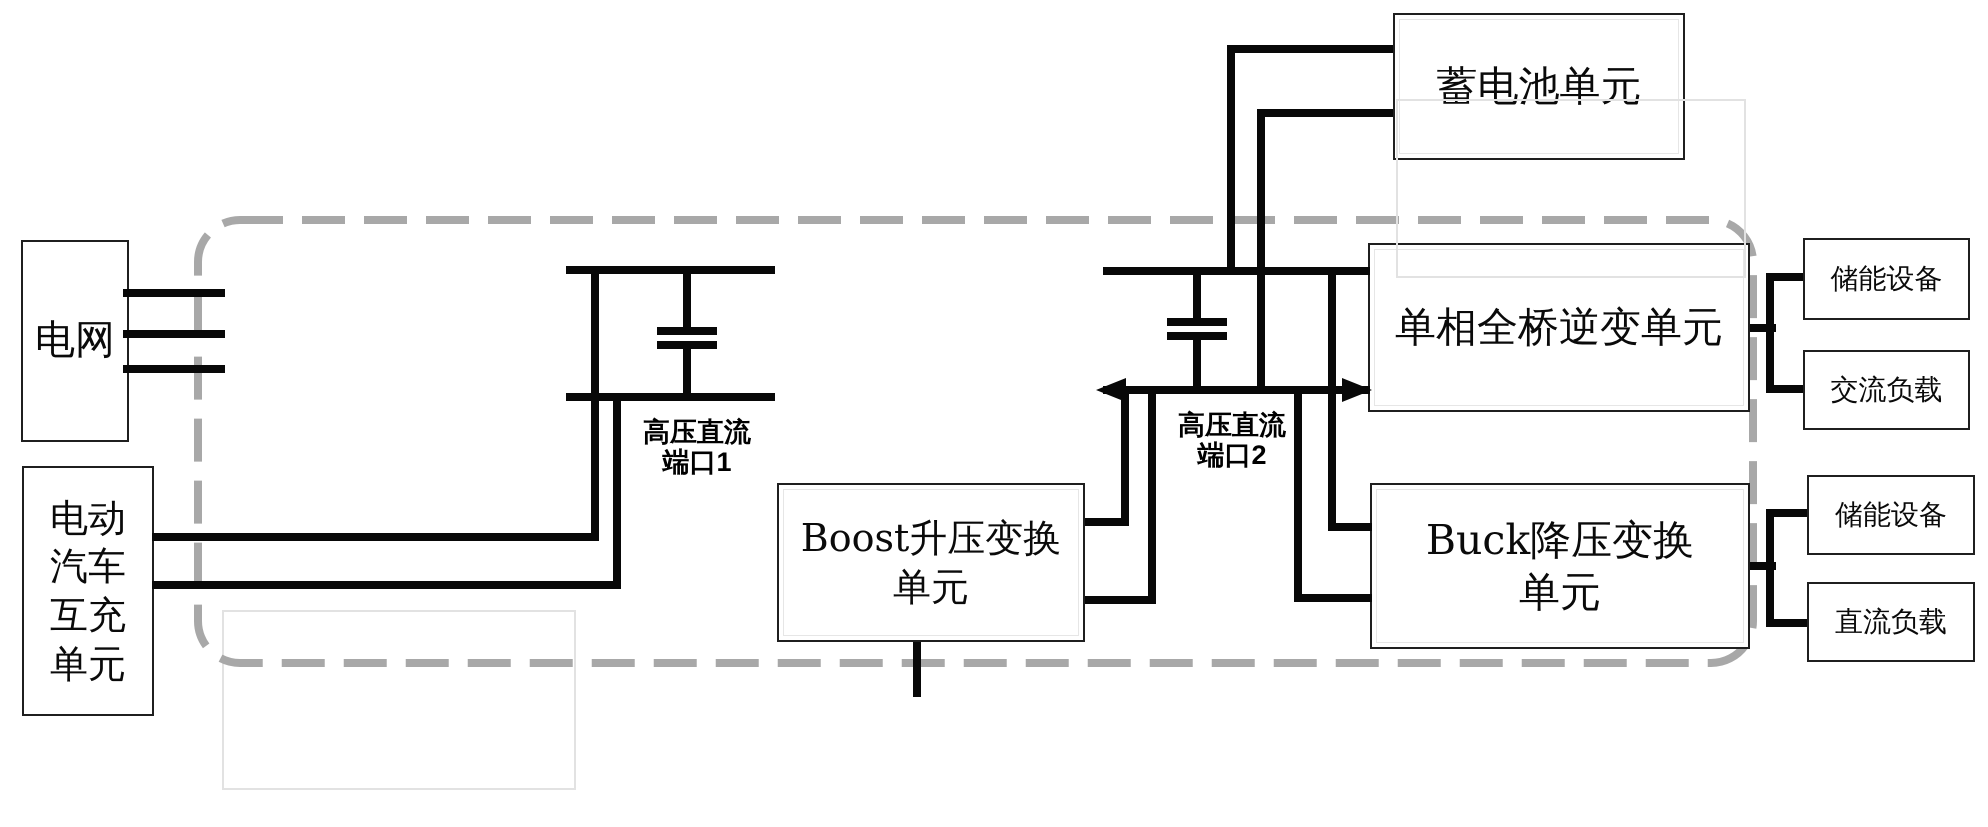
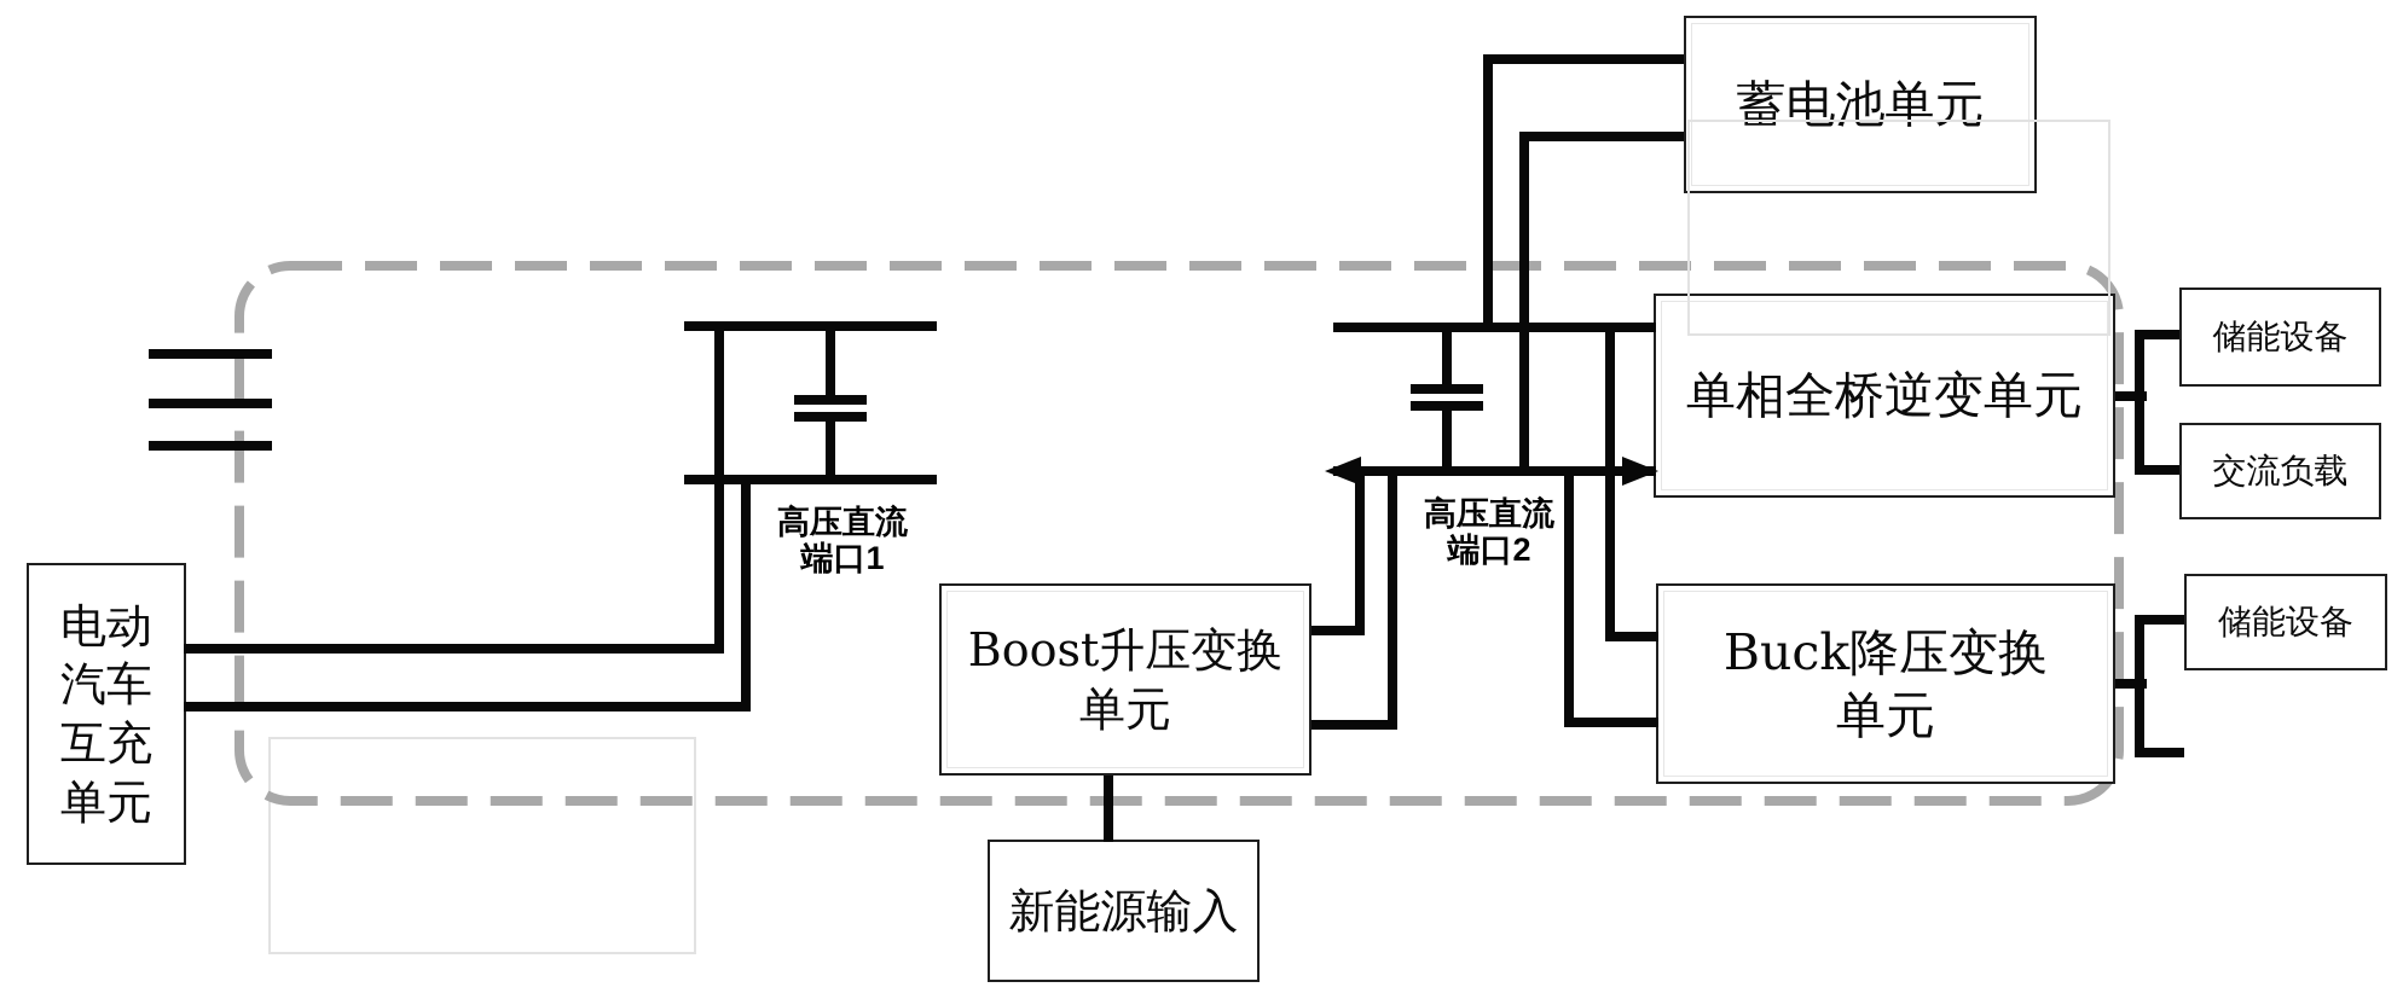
- 电网
  电动
  汽车
  互充
  单元
  单相全桥逆变单元
  Boost升压变换
  单元
  Buck降压变换
  单元
  蓄电池单元
+ 新能源输入
  储能设备
  交流负载
  储能设备
- 直流负载
  高压直流
  端口1
  高压直流
  端口2
